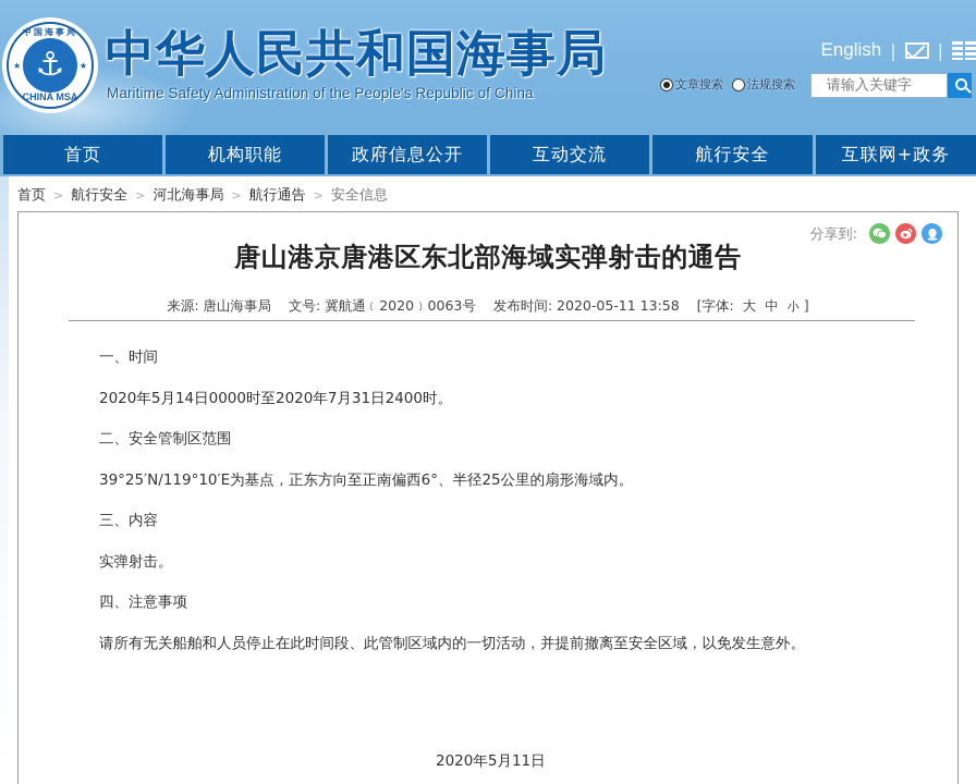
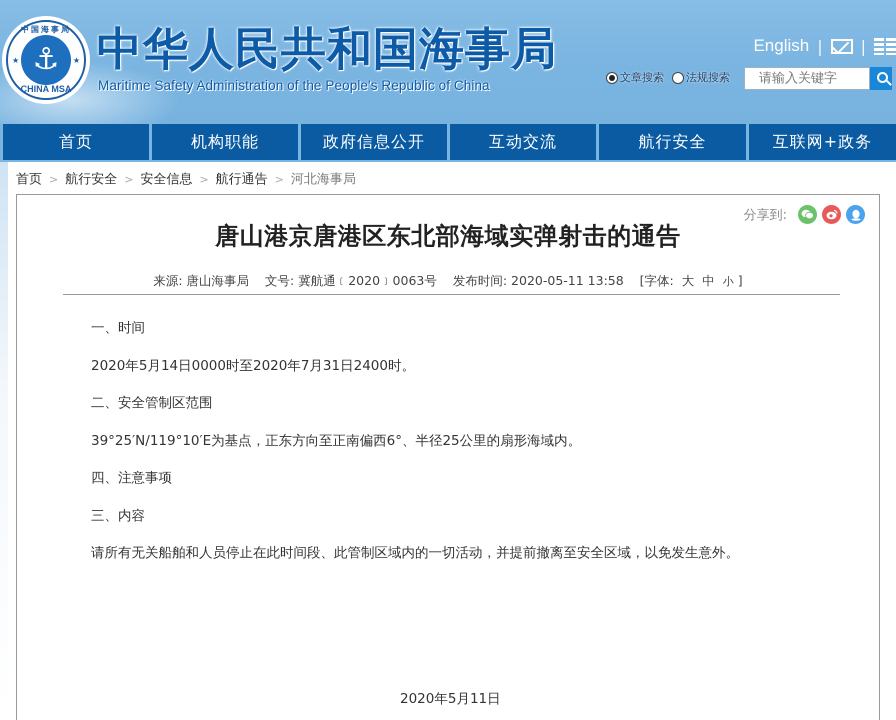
  中国海事局
  ★
  ★
  ⚓
  CHINA MSA
  中华人民共和国海事局
  Maritime Safety Administration of the People's Republic of China
  English
  |
  |
  文章搜索
  法规搜索
  请输入关键字
  首页
  机构职能
  政府信息公开
  互动交流
  航行安全
  互联网+政务
  首页
  >
  航行安全
  >
- 河北海事局
+ 安全信息
  >
  航行通告
  >
- 安全信息
+ 河北海事局
  分享到:
  唐山港京唐港区东北部海域实弹射击的通告
  来源: 唐山海事局 文号: 冀航通﹝2020﹞0063号 发布时间: 2020-05-11 13:58 [字体: 大 中 小 ]
  一、时间
  2020年5月14日0000时至2020年7月31日2400时。
  二、安全管制区范围
  39°25′N/119°10′E为基点，正东方向至正南偏西6°、半径25公里的扇形海域内。
- 三、内容
+ 四、注意事项
- 实弹射击。
- 四、注意事项
+ 三、内容
  请所有无关船舶和人员停止在此时间段、此管制区域内的一切活动，并提前撤离至安全区域，以免发生意外。
  2020年5月11日
